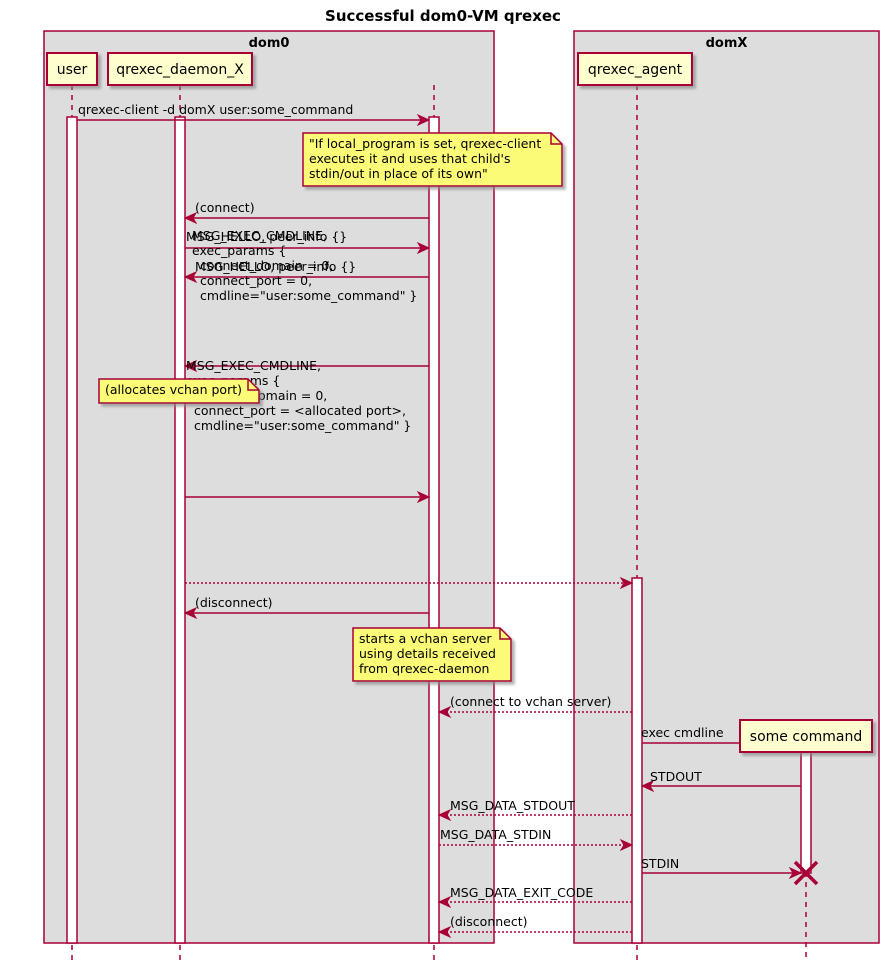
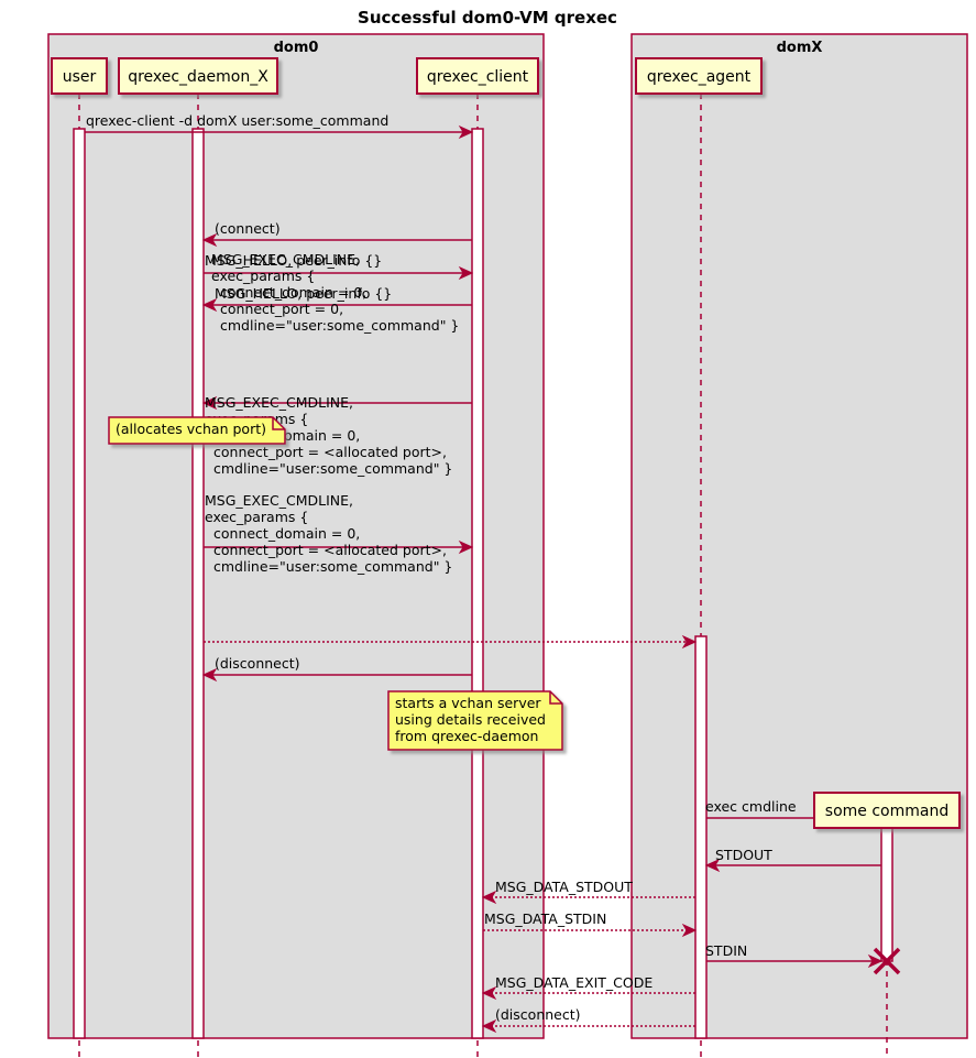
  Successful dom0-VM qrexec
  dom0
  domX
  qrexec-client -d domX user:some_command
  (connect)
  MSG_HELLO, peer_info {}
  MSG_HELLO, peer_info {}
  MSG_EXEC_CMDLINE, exec_params { connect_domain = 0, connect_port = 0, cmdline="user:some_command" }
  MSG_EXEC_CMDLINE, ms { omain = 0, connect_port = <allocated port>, cmdline="user:some_command" }
+ MSG_EXEC_CMDLINE, exec_params { connect_domain = 0, connect_port = <allocated port>, cmdline="user:some_command" }
  (disconnect)
- (connect to vchan server)
  exec cmdline
  STDOUT
  MSG_DATA_STDOUT
  MSG_DATA_STDIN
  STDIN
  MSG_DATA_EXIT_CODE
  (disconnect)
  user
  qrexec_daemon_X
+ qrexec_client
  qrexec_agent
  some command
- "If local_program is set, qrexec-client executes it and uses that child's stdin/out in place of its own"
  (allocates vchan port)
  starts a vchan server using details received from qrexec-daemon
